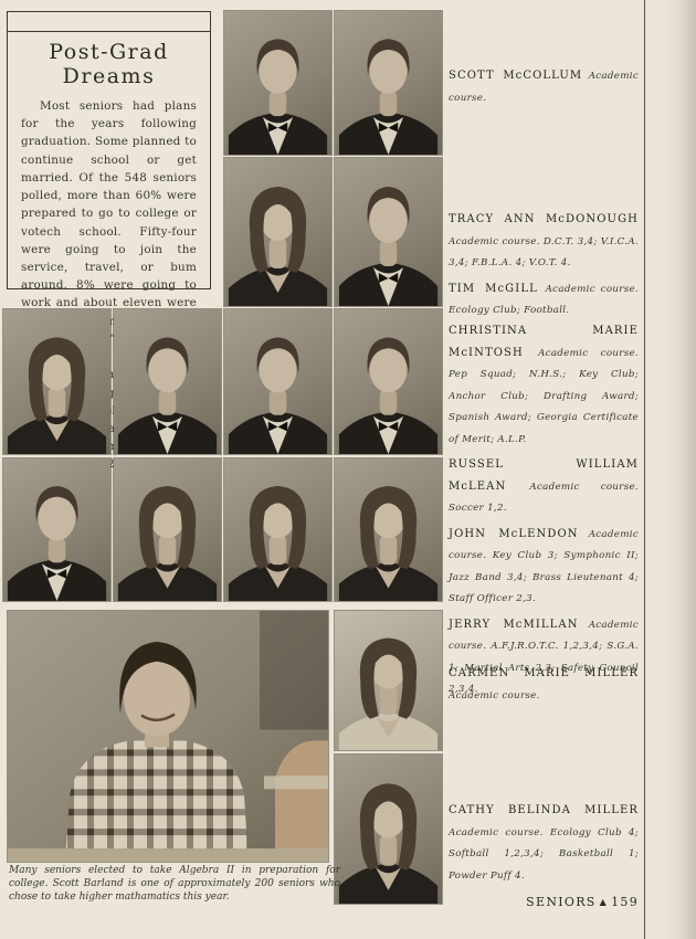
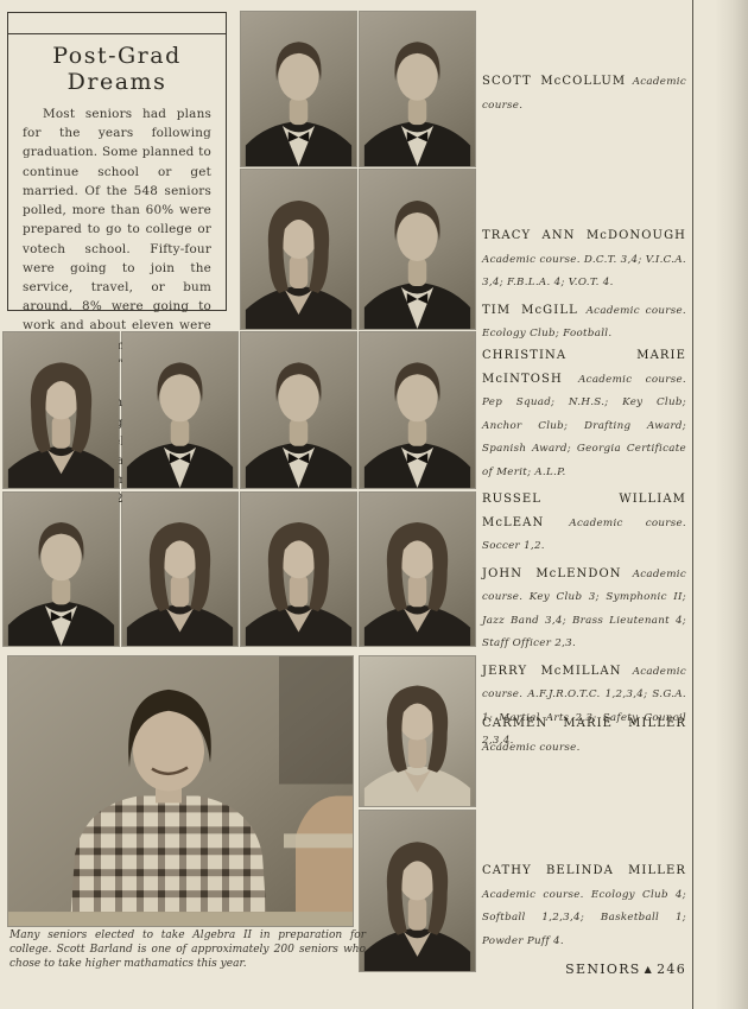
  Post-Grad Dreams
  SCOTT McCOLLUM Academic course.
  TRACY ANN McDONOUGH Academic course. D.C.T. 3,4; V.I.C.A. 3,4; F.B.L.A. 4; V.O.T. 4.
  TIM McGILL Academic course. Ecology Club; Football.
  CHRISTINA MARIE McINTOSH Academic course. Pep Squad; N.H.S.; Key Club; Anchor Club; Drafting Award; Spanish Award; Georgia Certificate of Merit; A.L.P.
  RUSSEL WILLIAM McLEAN Academic course. Soccer 1,2.
  JOHN McLENDON Academic course. Key Club 3; Symphonic II; Jazz Band 3,4; Brass Lieutenant 4; Staff Officer 2,3.
  JERRY McMILLAN Academic course. A.F.J.R.O.T.C. 1,2,3,4; S.G.A. 1; Martial Arts 2,3; Safety Council 2,3,4.
  CARMEN MARIE MILLER Academic course.
  CATHY BELINDA MILLER Academic course. Ecology Club 4; Softball 1,2,3,4; Basketball 1; Powder Puff 4.
  Many seniors elected to take Algebra II in preparation for college. Scott Barland is one of approximately 200 seniors who chose to take higher mathamatics this year.
- SENIORS ▲ 159
+ SENIORS ▲ 246
